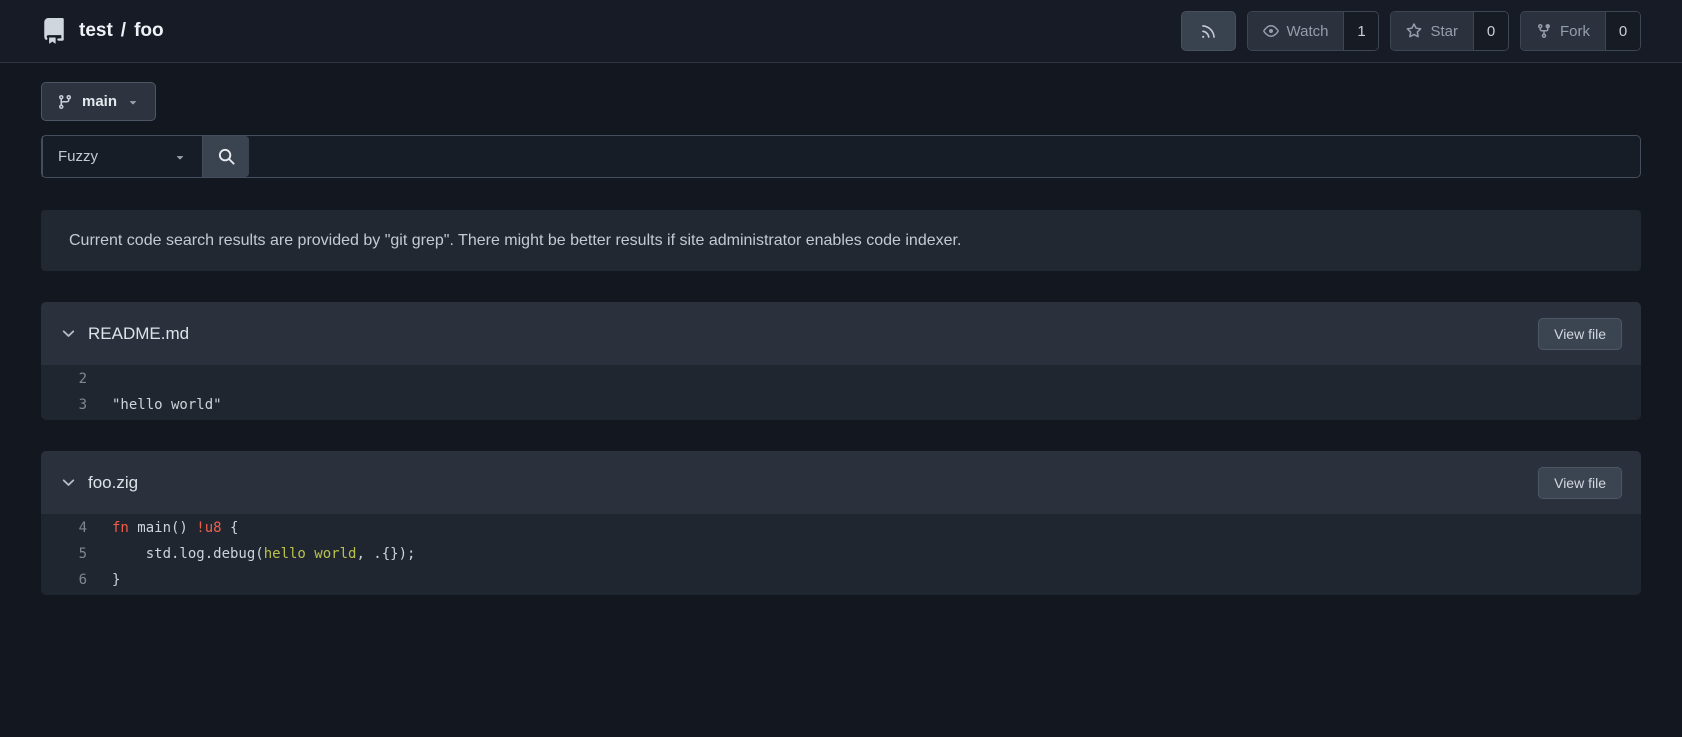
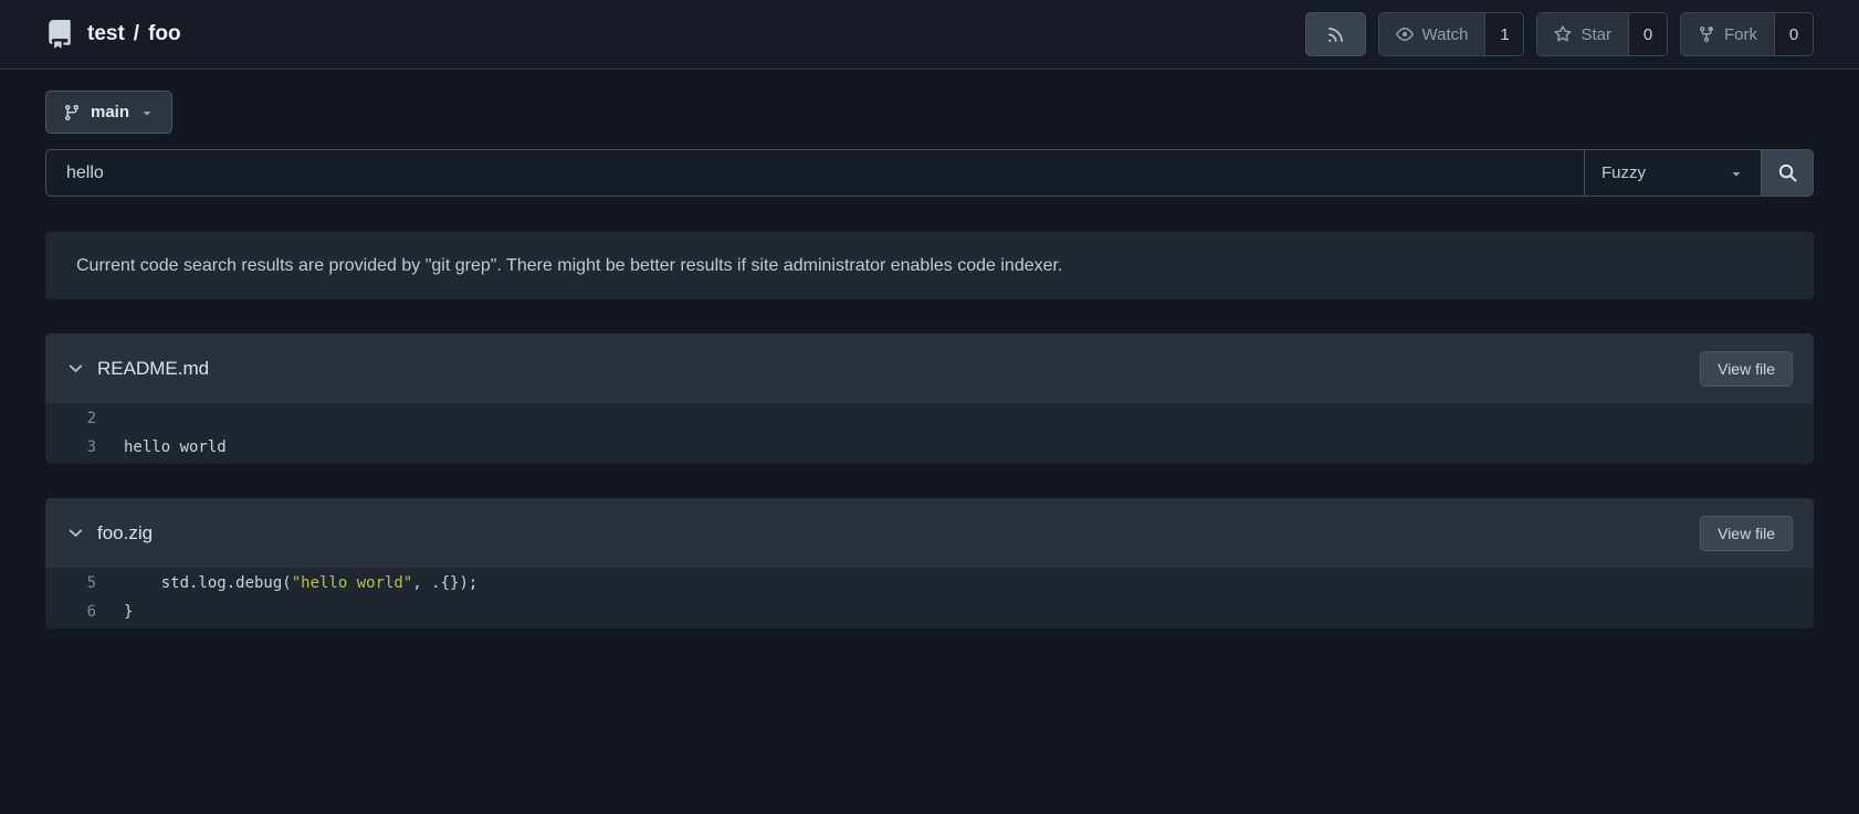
  test
  /
  foo
  Watch
  1
  Star
  0
  Fork
  0
  main
+ hello
  Fuzzy
  Current code search results are provided by "git grep". There might be better results if site administrator enables code indexer.
  README.md
  View file
  2
  3
- "hello world"
+ hello world
  foo.zig
  View file
- 4
- fn main() !u8 {
  5
- std.log.debug(hello world, .{});
+ std.log.debug("hello world", .{});
  6
  }
